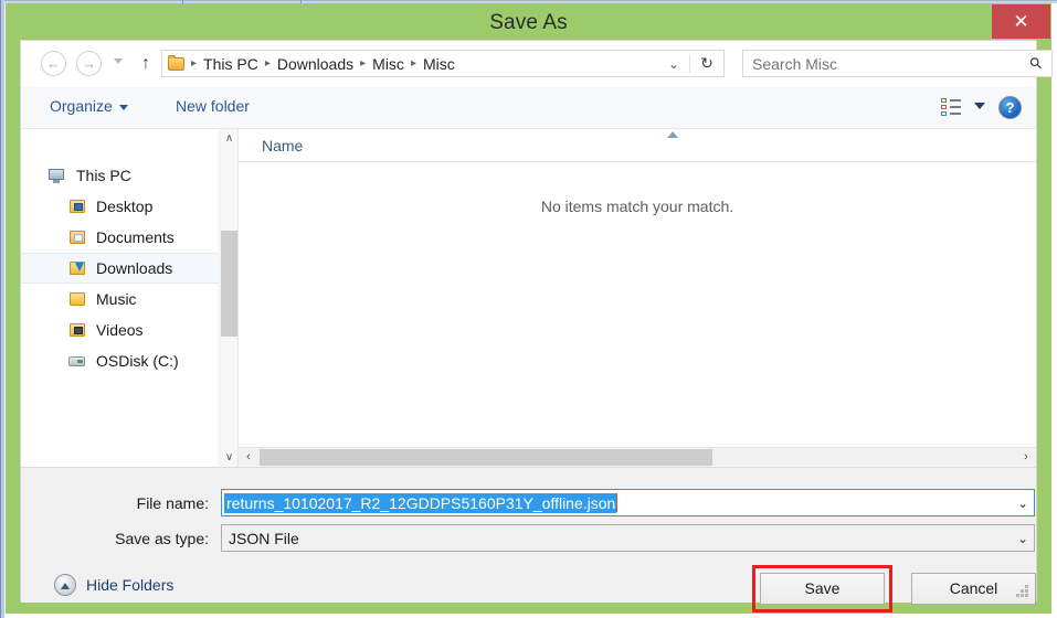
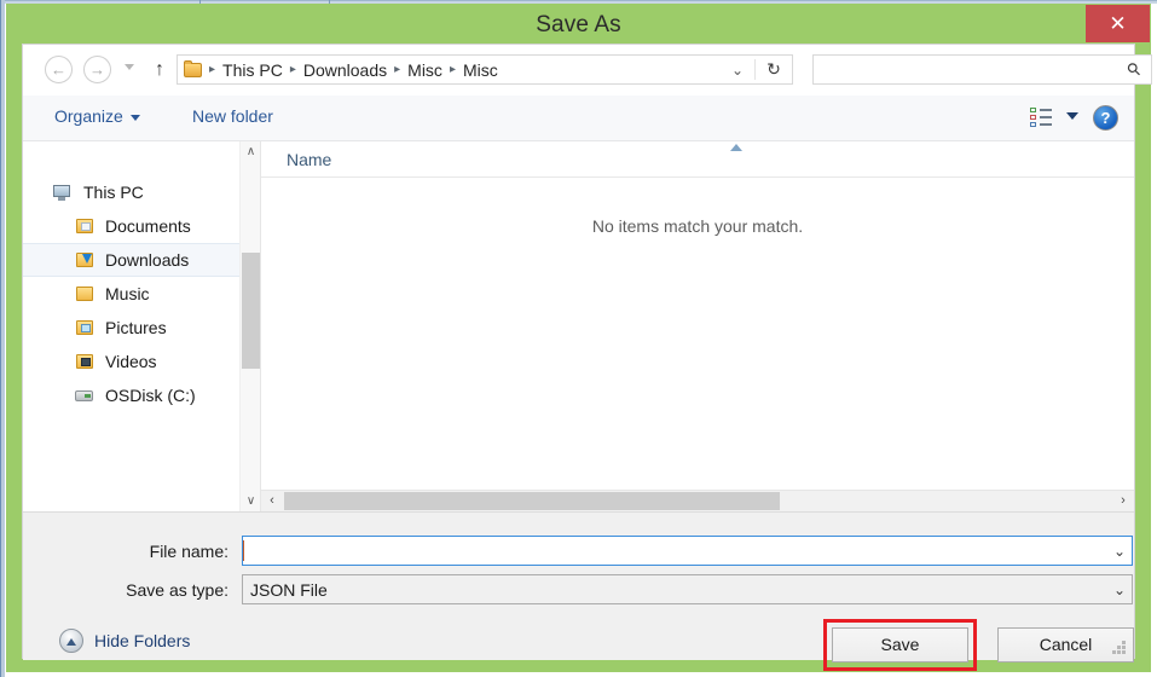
  Save As
  ✕
  ←
  →
  ↑
  ▸
  This PC
  ▸
  Downloads
  ▸
  Misc
  ▸
  Misc
  ⌄
  ↻
- Search Misc
  Organize
  New folder
  ?
  This PC
- Desktop
  Documents
  Downloads
  Music
+ Pictures
  Videos
  OSDisk (C:)
  ∧
  ∨
  Name
  No items match your match.
  ‹
  ›
  File name:
- returns_10102017_R2_12GDDPS5160P31Y_offline.json
  ⌄
  Save as type:
  JSON File
  ⌄
  Hide Folders
  Save
  Cancel
